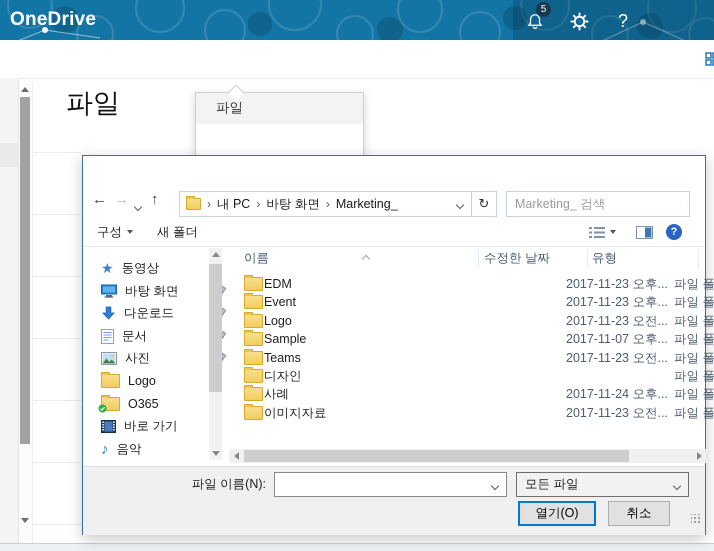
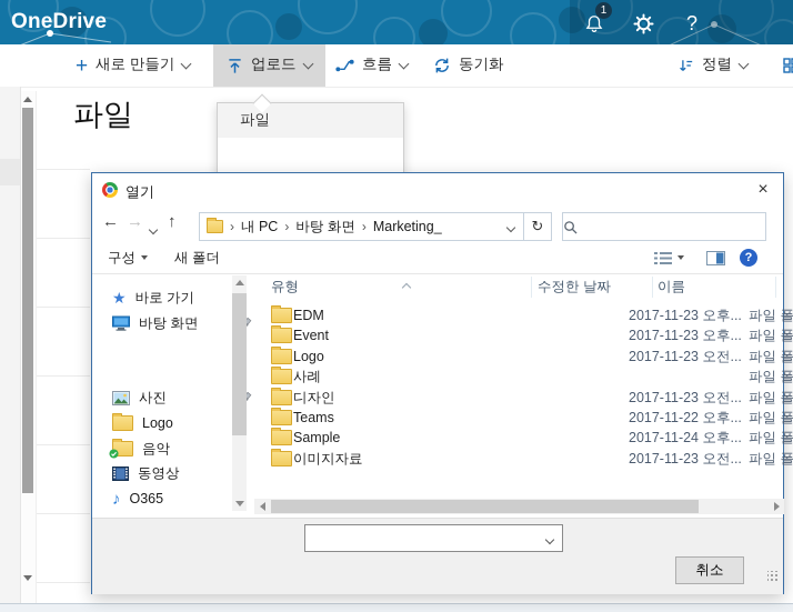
  OneDrive
- 5
+ 1
  ?
+ +
+ 새로 만들기
+ 업로드
+ 흐름
+ 동기화
+ 정렬
  파일
  파일
+ 열기
+ ×
  ←
  →
  ↑
  ›
  내 PC
  ›
  바탕 화면
  ›
  Marketing_
  ↻
- Marketing_ 검색
  구성
  새 폴더
  ?
  ★
- 동영상
+ 바로 가기
  바탕 화면
- 다운로드
- 문서
  사진
  Logo
- O365
+ 음악
- 바로 가기
+ 동영상
  ♪
- 음악
+ O365
- 이름
+ 유형
  수정한 날짜
- 유형
+ 이름
  EDM
  2017-11-23 오후...
  파일 폴
  Event
  2017-11-23 오후...
  파일 폴
  Logo
  2017-11-23 오전...
  파일 폴
- Sample
+ 사례
- 2017-11-07 오후...
  파일 폴
- Teams
+ 디자인
  2017-11-23 오전...
  파일 폴
- 디자인
+ Teams
+ 2017-11-22 오후...
  파일 폴
- 사례
+ Sample
  2017-11-24 오후...
  파일 폴
  이미지자료
  2017-11-23 오전...
  파일 폴
- 파일 이름(N):
- 모든 파일
- 열기(O)
  취소
